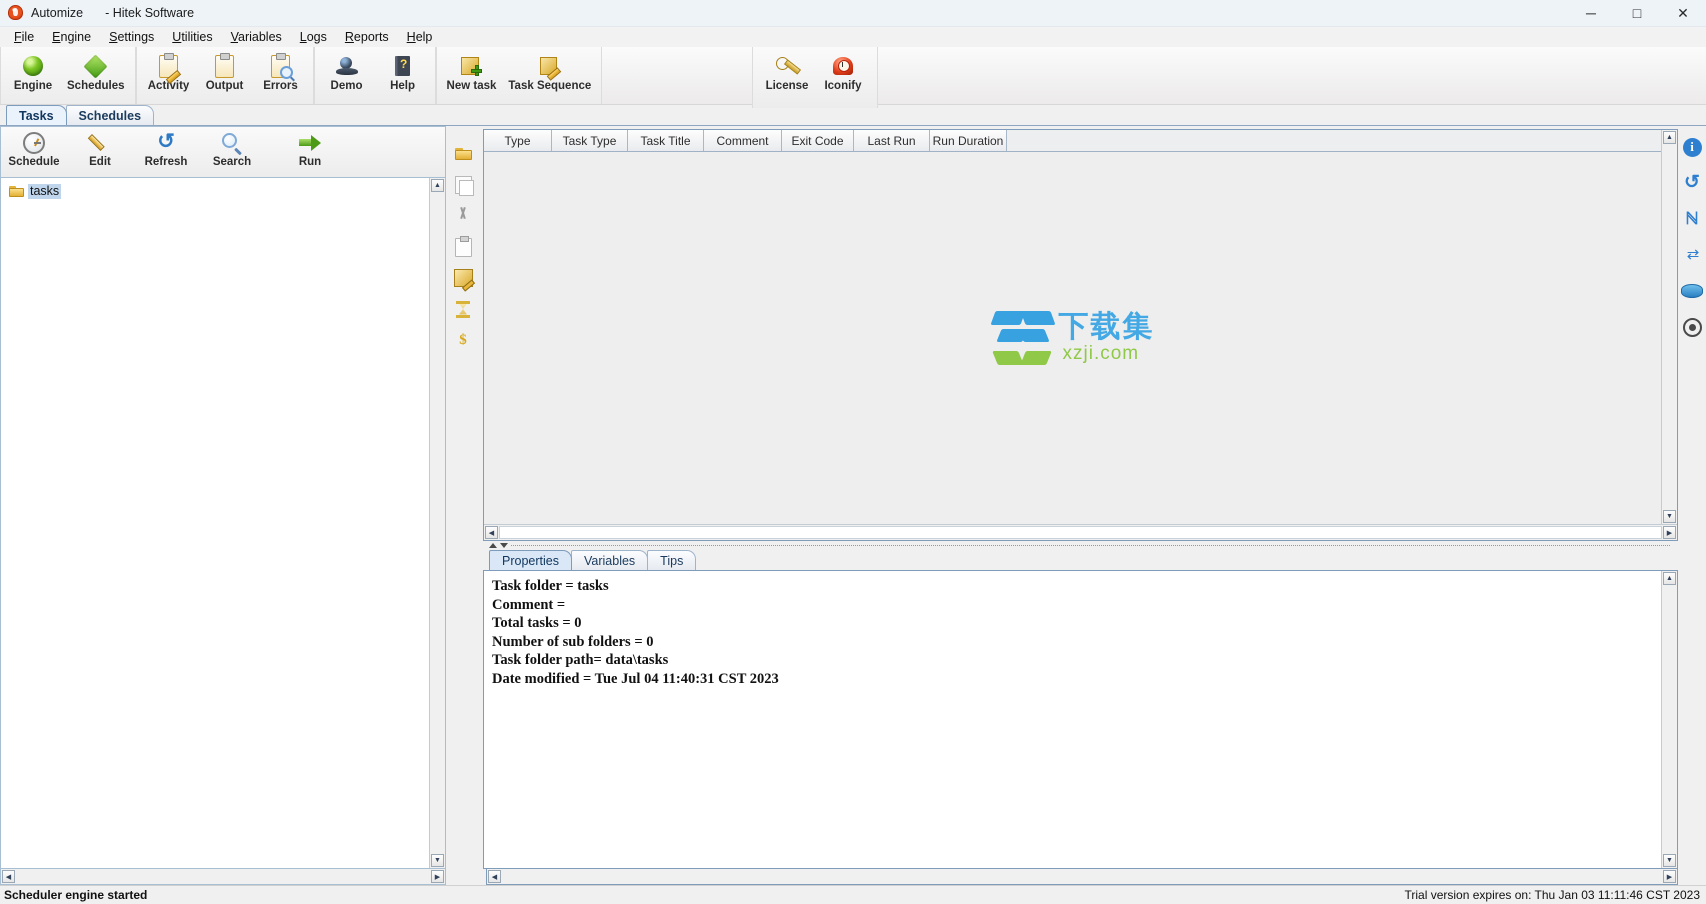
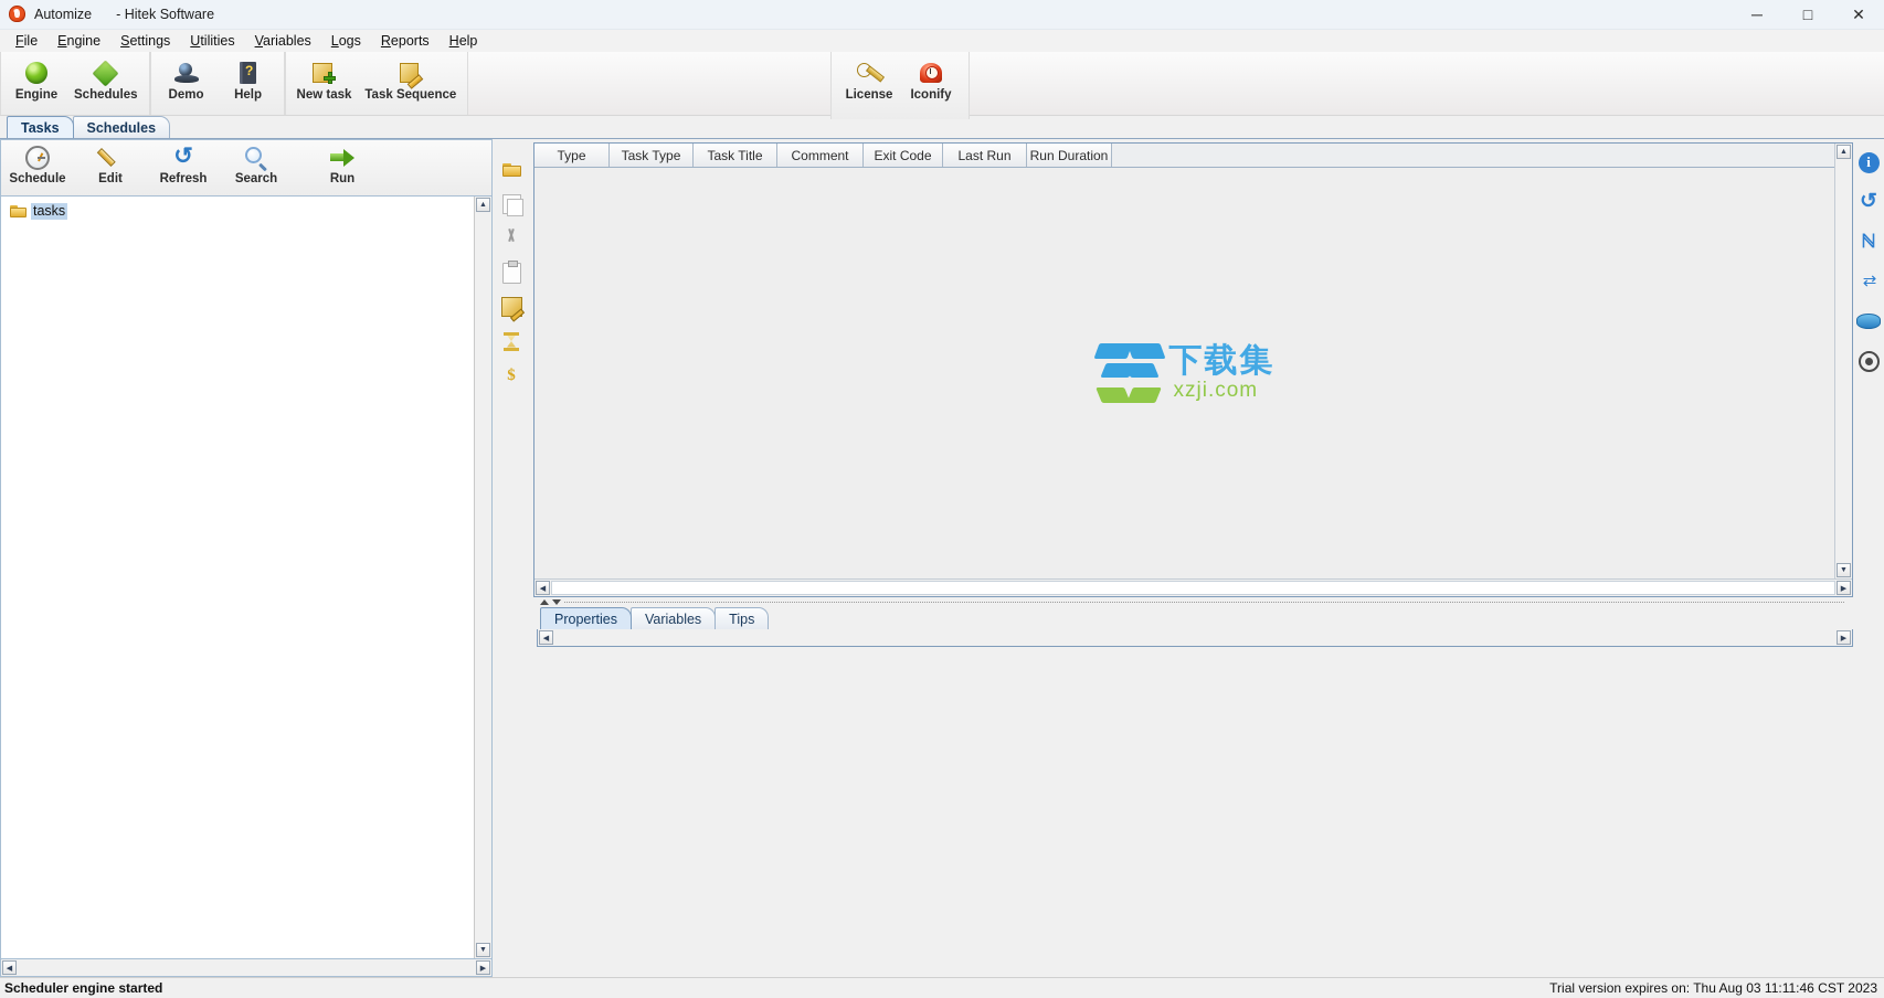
  Automize
  - Hitek Software
  ─
  □
  ✕
  File
  Engine
  Settings
  Utilities
  Variables
  Logs
  Reports
  Help
  Engine
  Schedules
- Activity
- Output
- Errors
  Demo
  Help
  New task
  Task Sequence
  License
  Iconify
  Tasks
  Schedules
  Schedule
  Edit
  ↺
  Refresh
  Search
  Run
  tasks
  $
  Type
  Task Type
  Task Title
  Comment
  Exit Code
  Last Run
  Run Duration
  下载集
  xzji.com
  Properties
  Variables
  Tips
- Task folder = tasks
- Comment =
- Total tasks = 0
- Number of sub folders = 0
- Task folder path= data\tasks
- Date modified = Tue Jul 04 11:40:31 CST 2023
  i
  ↺
  ℕ
  ⇄
  Scheduler engine started
- Trial version expires on: Thu Jan 03 11:11:46 CST 2023
+ Trial version expires on: Thu Aug 03 11:11:46 CST 2023
